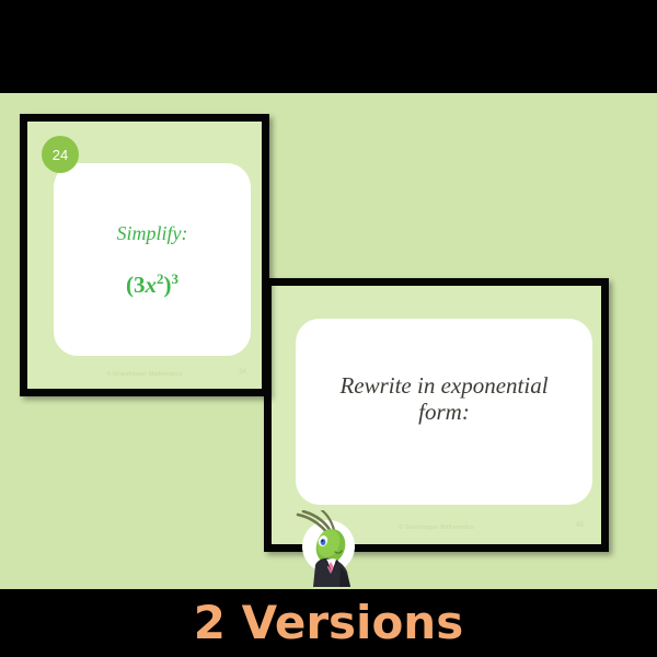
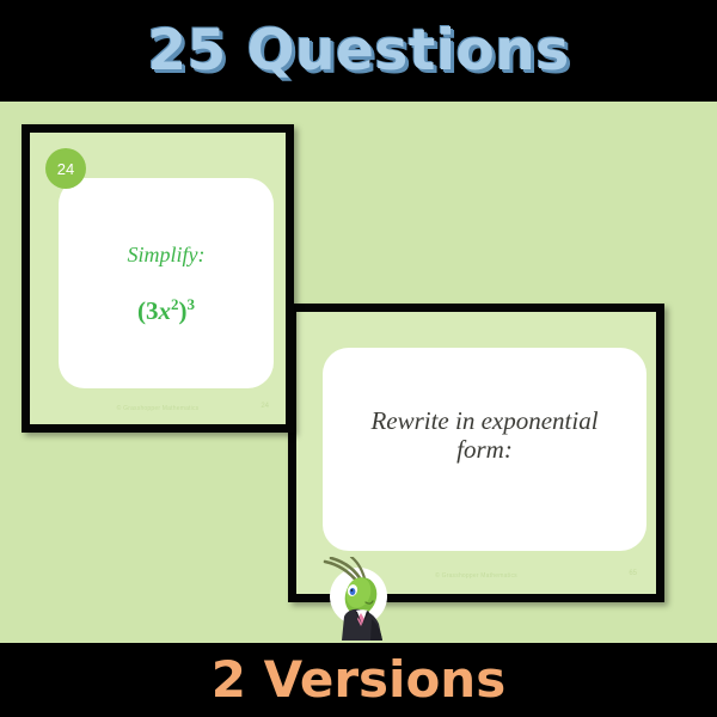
+ 25 Questions
  24
  Simplify:
  (3x2)3
  Rewrite in exponential form:
  2 Versions
